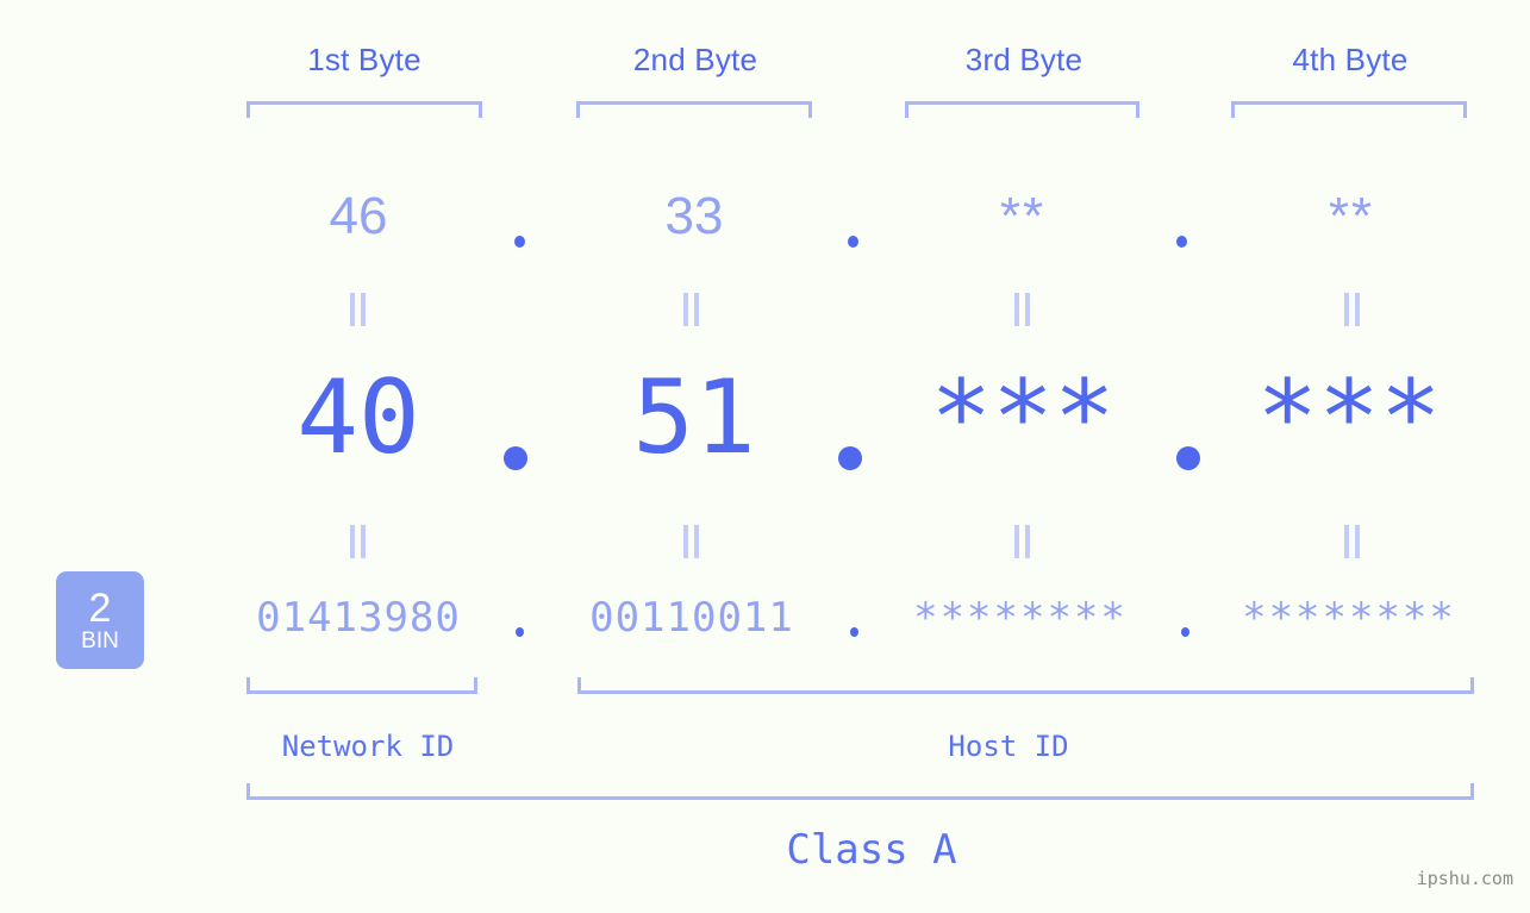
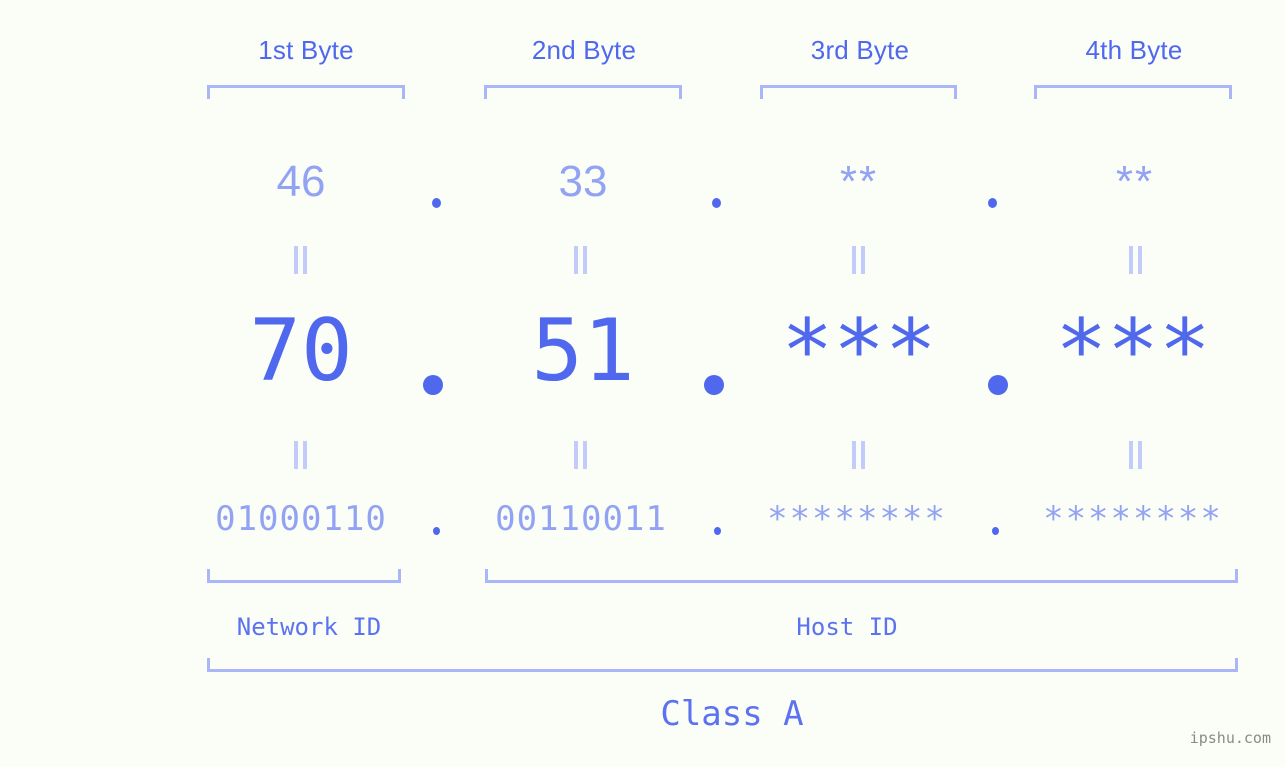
  1st Byte
  2nd Byte
  3rd Byte
  4th Byte
- 2
- BIN
  46
  33
  **
  **
- 40
+ 70
  51
  ***
  ***
- 01413980
+ 01000110
  00110011
  ********
  ********
  Network ID
  Host ID
  Class A
  ipshu.com
